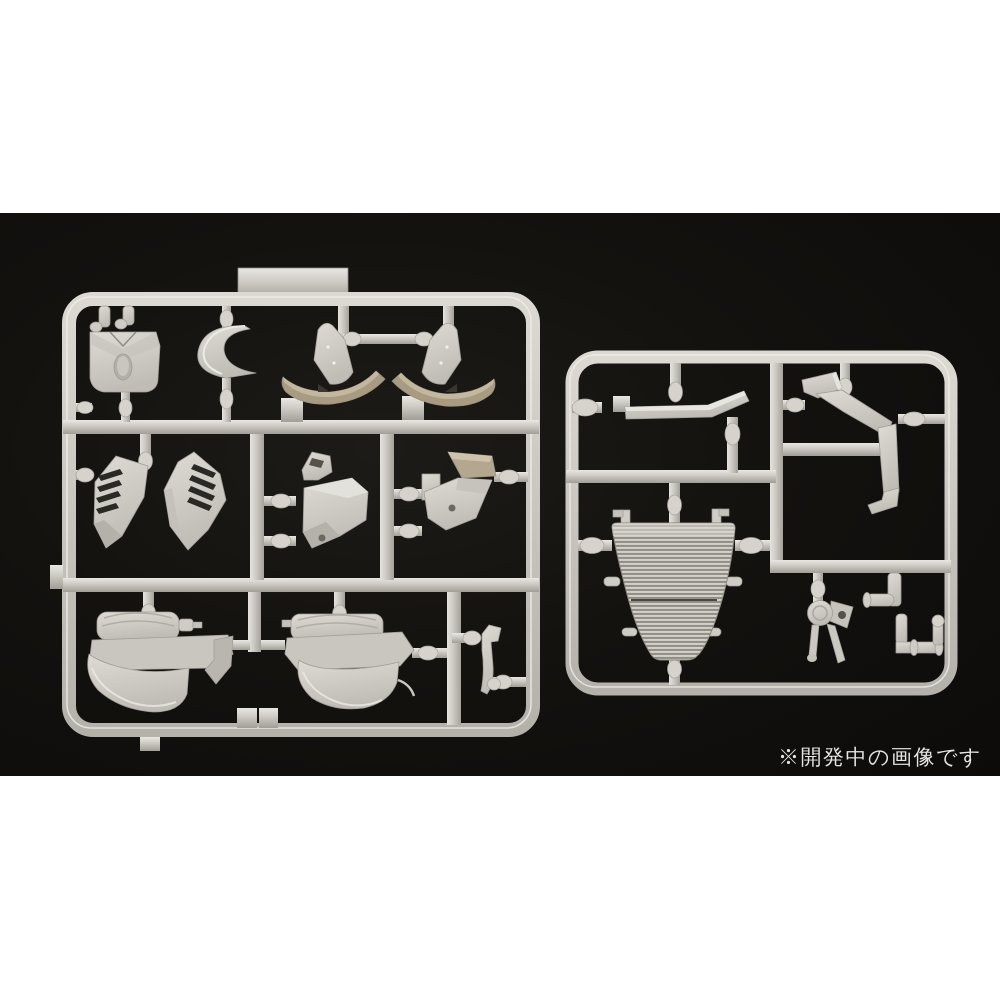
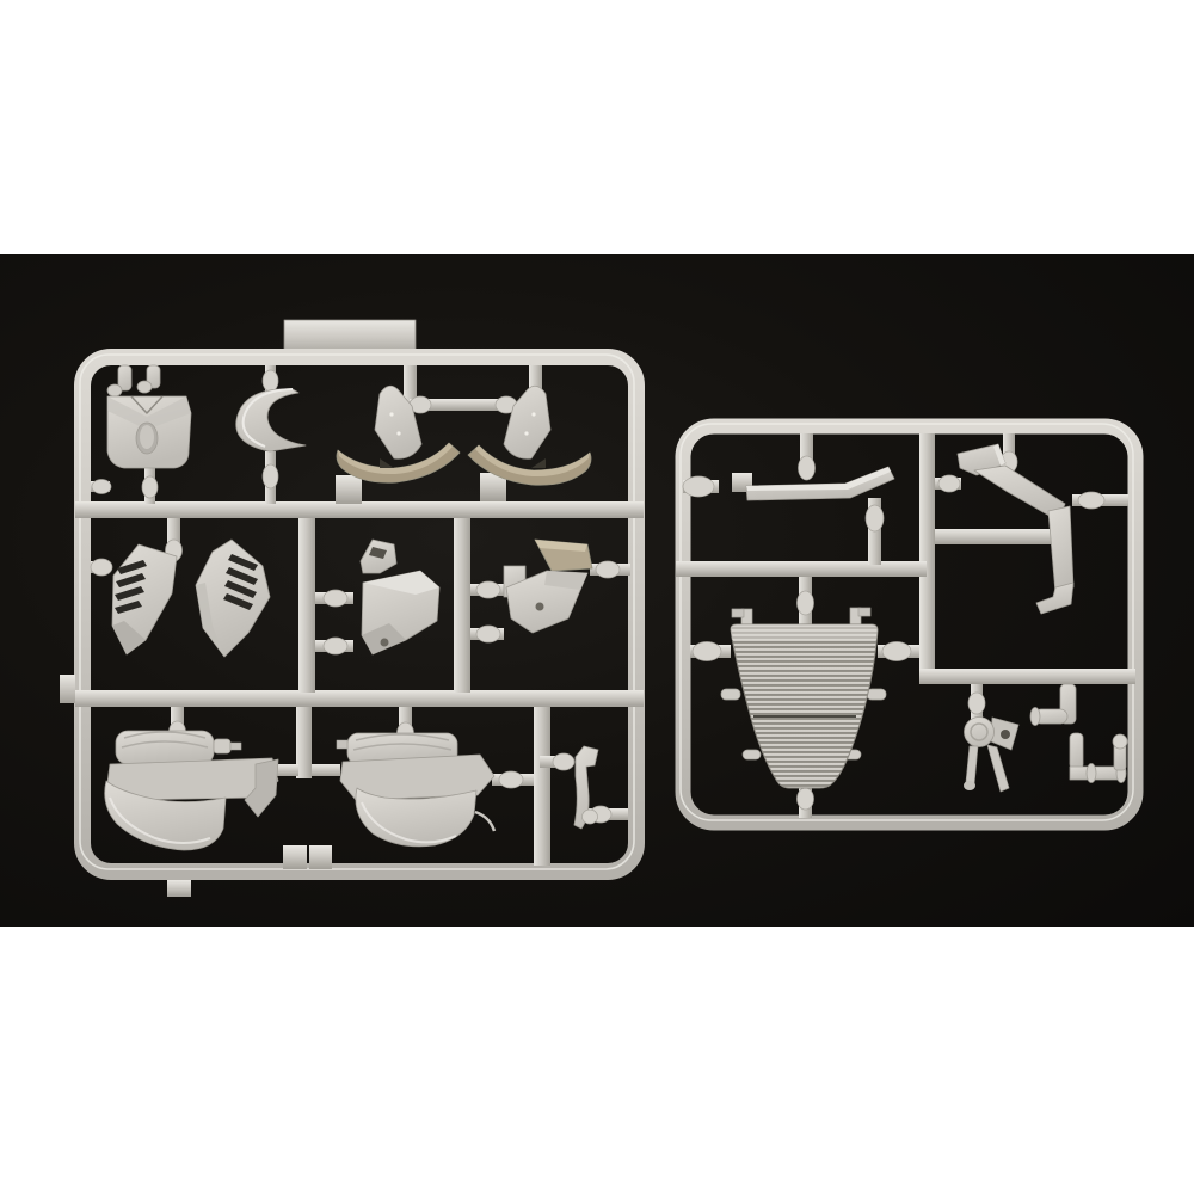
- ※開発中の画像です
